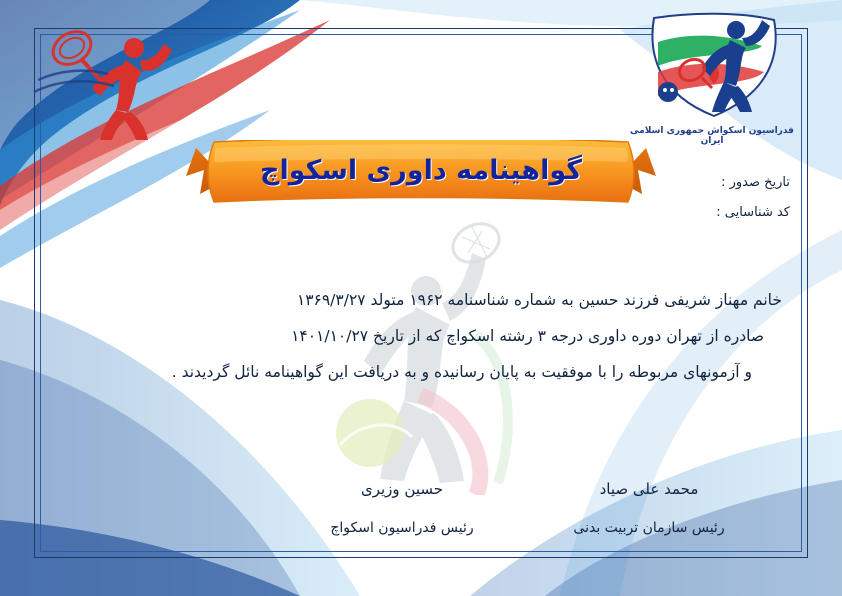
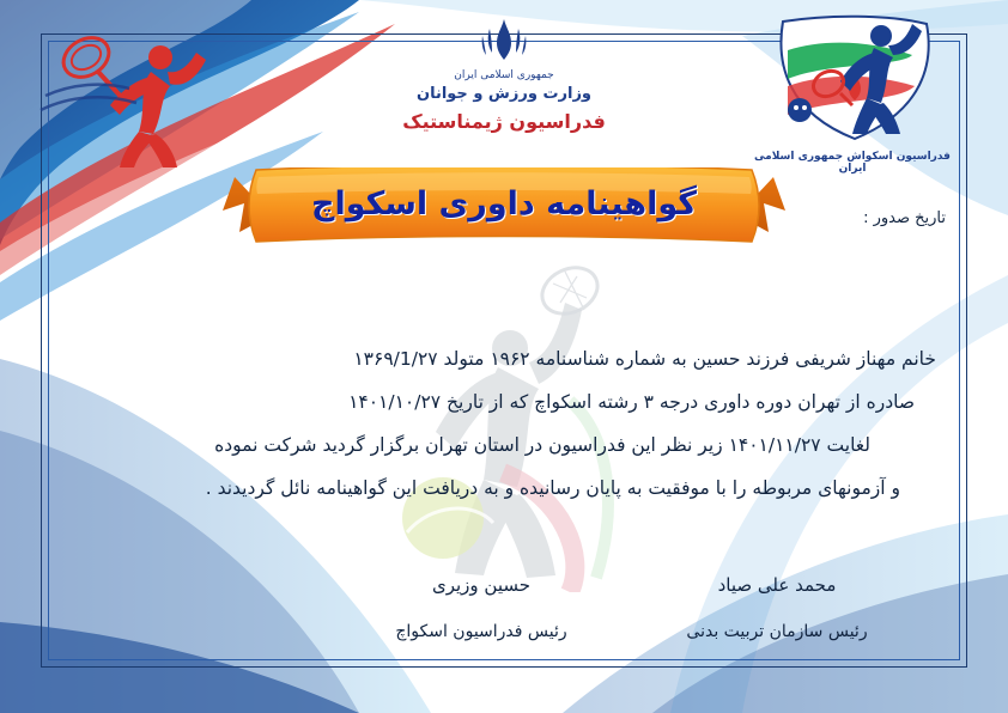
+ جمهوری اسلامی ایران
+ وزارت ورزش و جوانان
+ فدراسیون ژیمناستیک
  فدراسیون اسکواش جمهوری اسلامی ایران
  گواهینامه داوری اسکواچ
  تاریخ صدور :
- کد شناسایی :
- خانم مهناز شریفی فرزند حسین به شماره شناسنامه ۱۹۶۲ متولد ۱۳۶۹/۳/۲۷
+ خانم مهناز شریفی فرزند حسین به شماره شناسنامه ۱۹۶۲ متولد ۱۳۶۹/1/۲۷
  صادره از تهران دوره داوری درجه ۳ رشته اسکواچ که از تاریخ ۱۴۰۱/۱۰/۲۷
+ لغایت ۱۴۰۱/۱۱/۲۷ زیر نظر این فدراسیون در استان تهران برگزار گردید شرکت نموده
  و آزمونهای مربوطه را با موفقیت به پایان رسانیده و به دریافت این گواهینامه نائل گردیدند .
  حسین وزیری
  رئیس فدراسیون اسکواچ
  محمد علی صیاد
  رئیس سازمان تربیت بدنی
